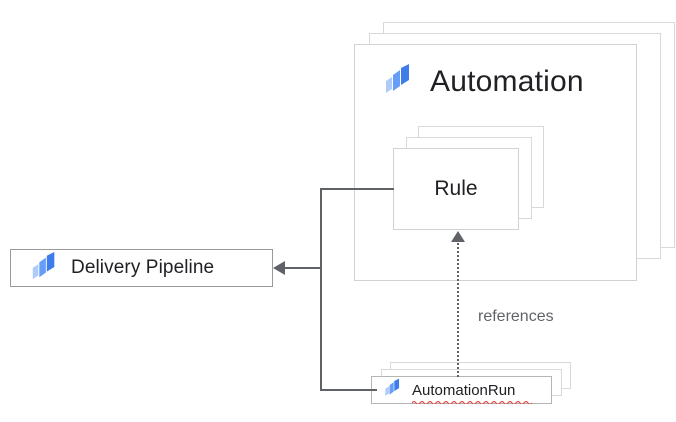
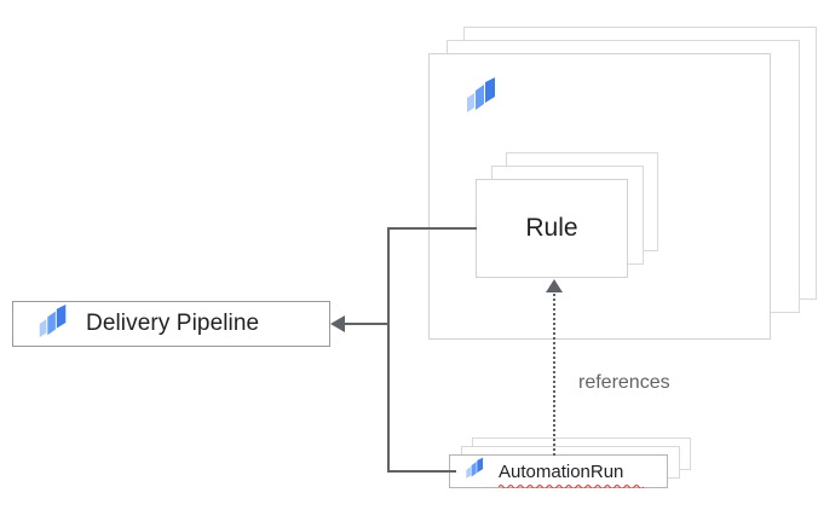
- Automation
  Rule
  Delivery Pipeline
  AutomationRun
  references
